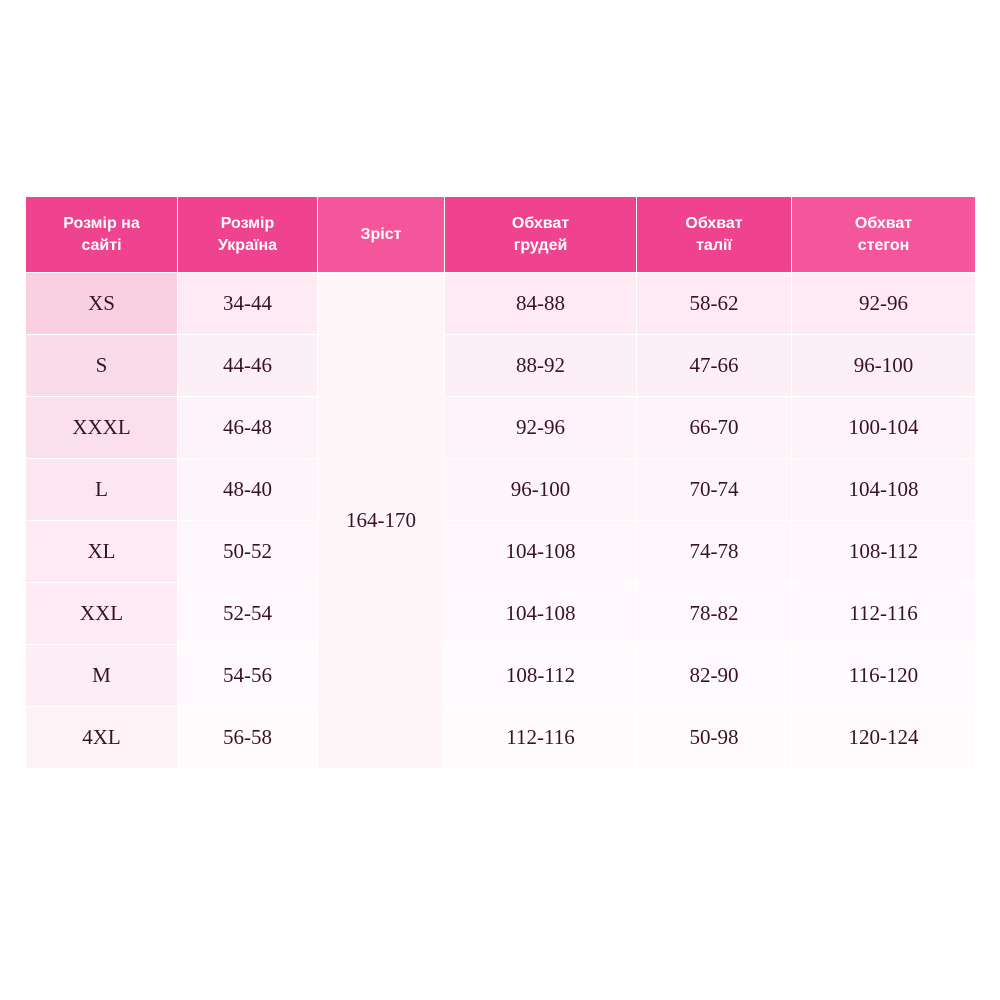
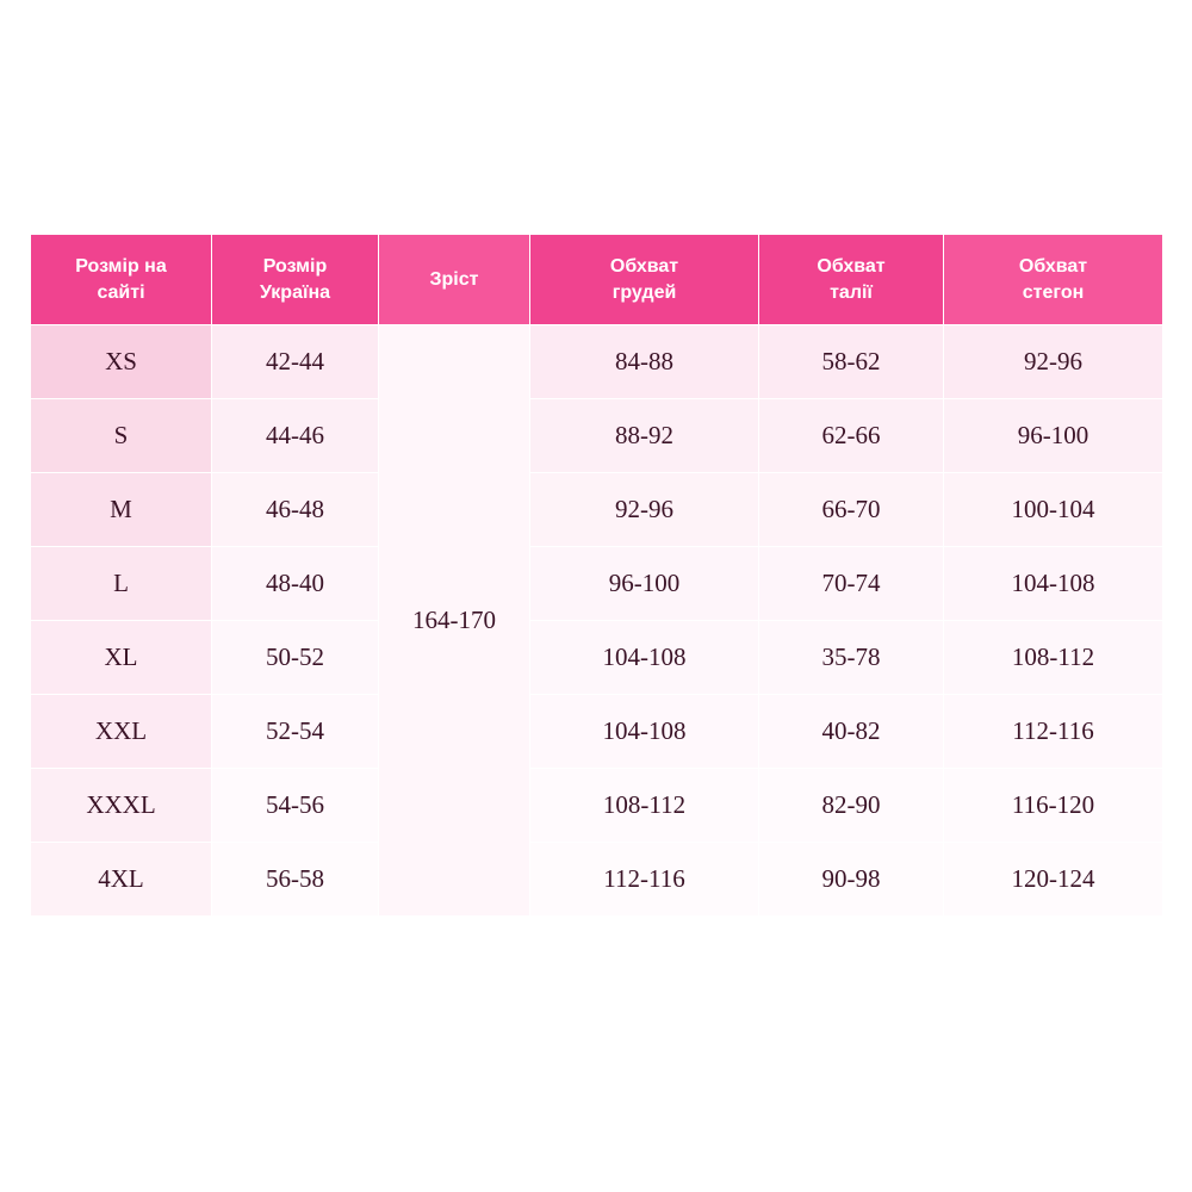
  Розмір на сайті	Розмір Україна	Зріст	Обхват грудей	Обхват талії	Обхват стегон
- XS	34-44	164-170	84-88	58-62	92-96
+ XS	42-44	164-170	84-88	58-62	92-96
- S	44-46	88-92	47-66	96-100
+ S	44-46	88-92	62-66	96-100
- XXXL	46-48	92-96	66-70	100-104
+ M	46-48	92-96	66-70	100-104
  L	48-40	96-100	70-74	104-108
- XL	50-52	104-108	74-78	108-112
+ XL	50-52	104-108	35-78	108-112
- XXL	52-54	104-108	78-82	112-116
+ XXL	52-54	104-108	40-82	112-116
- M	54-56	108-112	82-90	116-120
+ XXXL	54-56	108-112	82-90	116-120
- 4XL	56-58	112-116	50-98	120-124
+ 4XL	56-58	112-116	90-98	120-124
